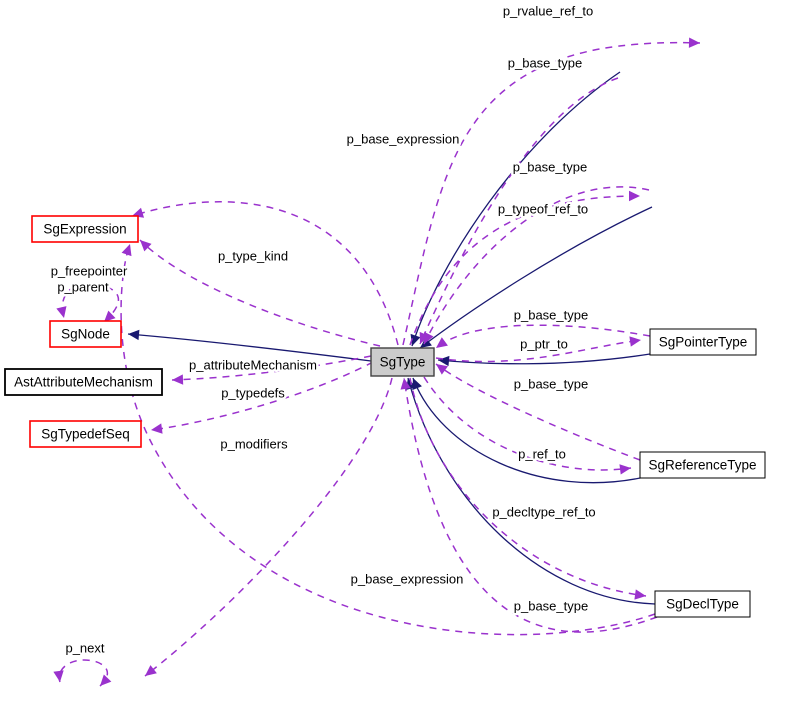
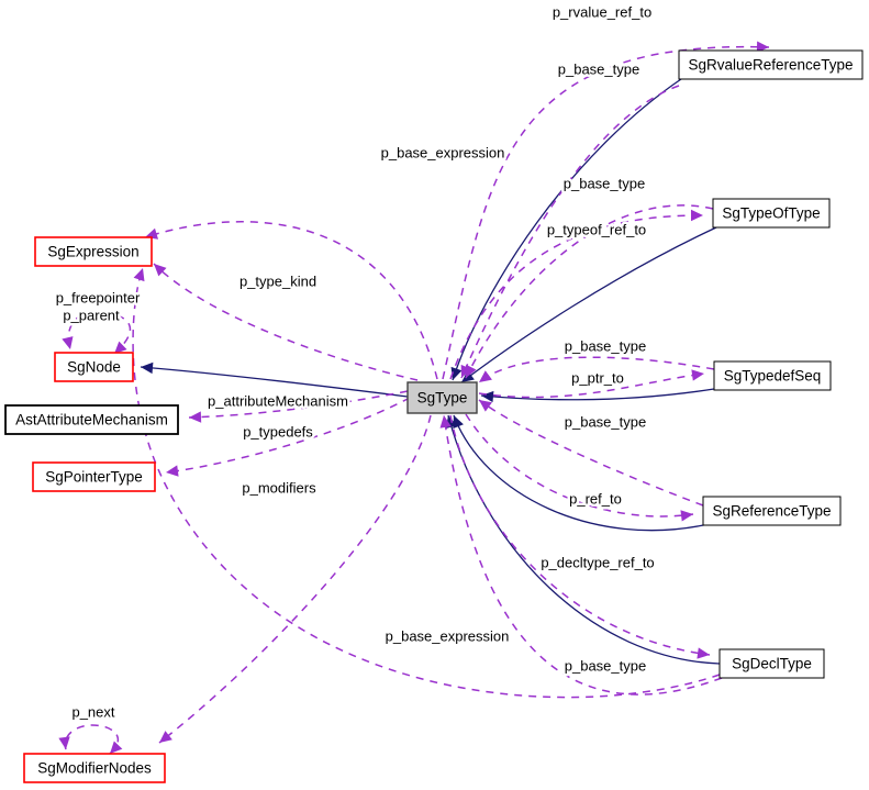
  SgType
  SgExpression
  SgNode
  AstAttributeMechanism
- SgTypedefSeq
+ SgPointerType
+ SgModifierNodes
+ SgRvalueReferenceType
+ SgTypeOfType
- SgPointerType
+ SgTypedefSeq
  SgReferenceType
  SgDeclType
  p_rvalue_ref_to
  p_base_type
  p_base_expression
  p_base_type
  p_typeof_ref_to
  p_type_kind
  p_freepointer
  p_parent
  p_base_type
  p_ptr_to
  p_attributeMechanism
  p_base_type
  p_typedefs
  p_modifiers
  p_ref_to
  p_decltype_ref_to
  p_base_expression
  p_base_type
  p_next
